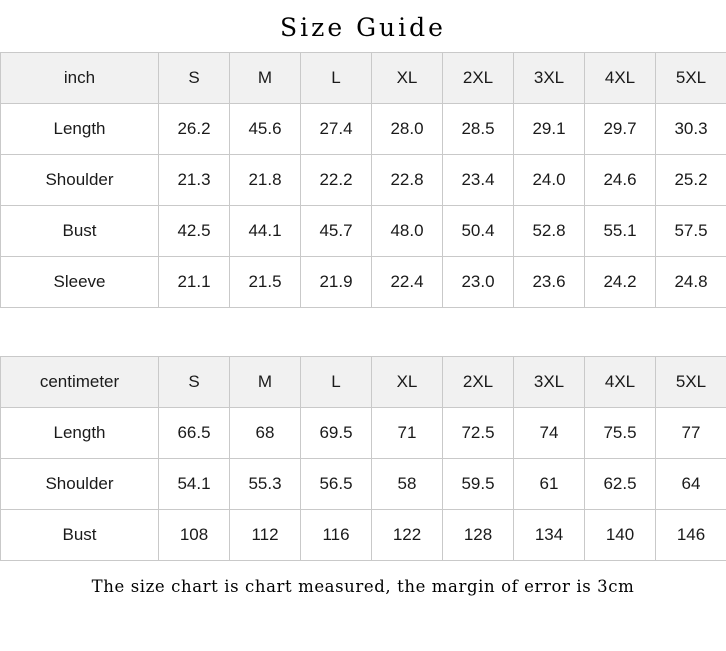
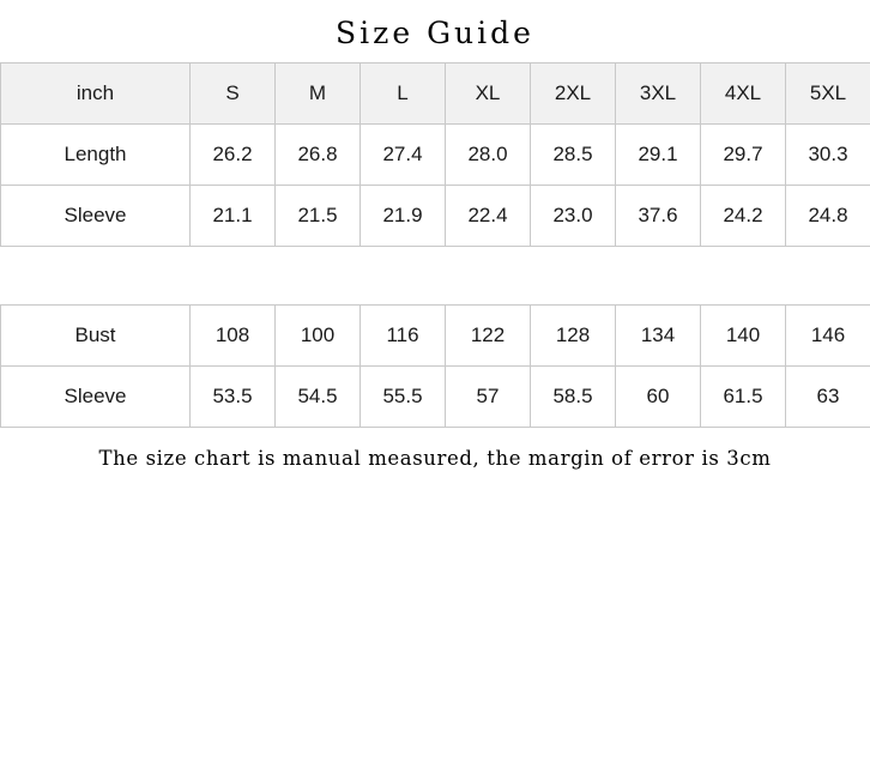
  Size Guide
  inch	S	M	L	XL	2XL	3XL	4XL	5XL
- Length	26.2	45.6	27.4	28.0	28.5	29.1	29.7	30.3
+ Length	26.2	26.8	27.4	28.0	28.5	29.1	29.7	30.3
- Shoulder	21.3	21.8	22.2	22.8	23.4	24.0	24.6	25.2
- Bust	42.5	44.1	45.7	48.0	50.4	52.8	55.1	57.5
- Sleeve	21.1	21.5	21.9	22.4	23.0	23.6	24.2	24.8
+ Sleeve	21.1	21.5	21.9	22.4	23.0	37.6	24.2	24.8
- centimeter	S	M	L	XL	2XL	3XL	4XL	5XL
- Length	66.5	68	69.5	71	72.5	74	75.5	77
- Shoulder	54.1	55.3	56.5	58	59.5	61	62.5	64
- Bust	108	112	116	122	128	134	140	146
+ Bust	108	100	116	122	128	134	140	146
+ Sleeve	53.5	54.5	55.5	57	58.5	60	61.5	63
- The size chart is chart measured, the margin of error is 3cm
+ The size chart is manual measured, the margin of error is 3cm
